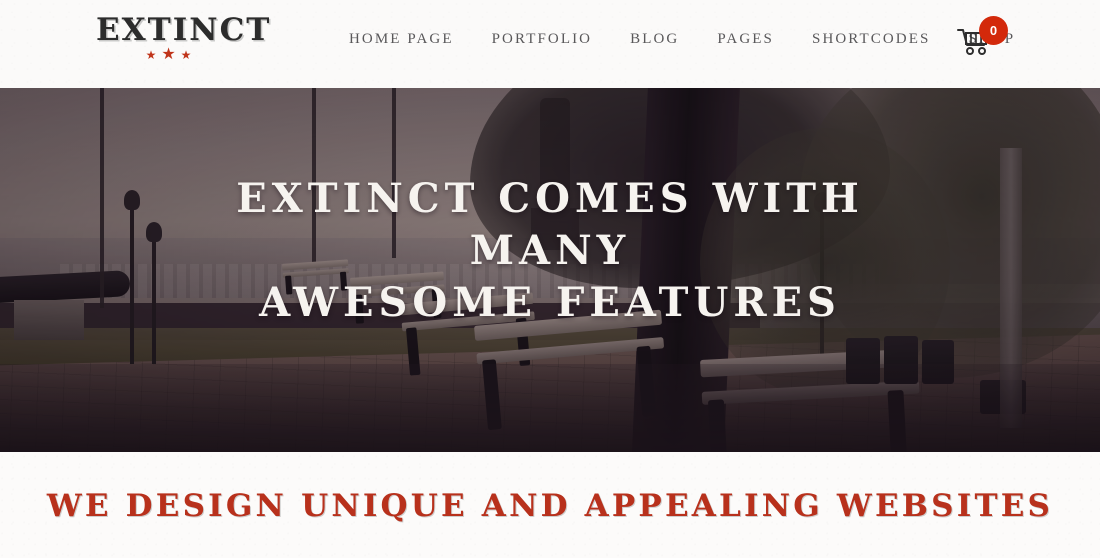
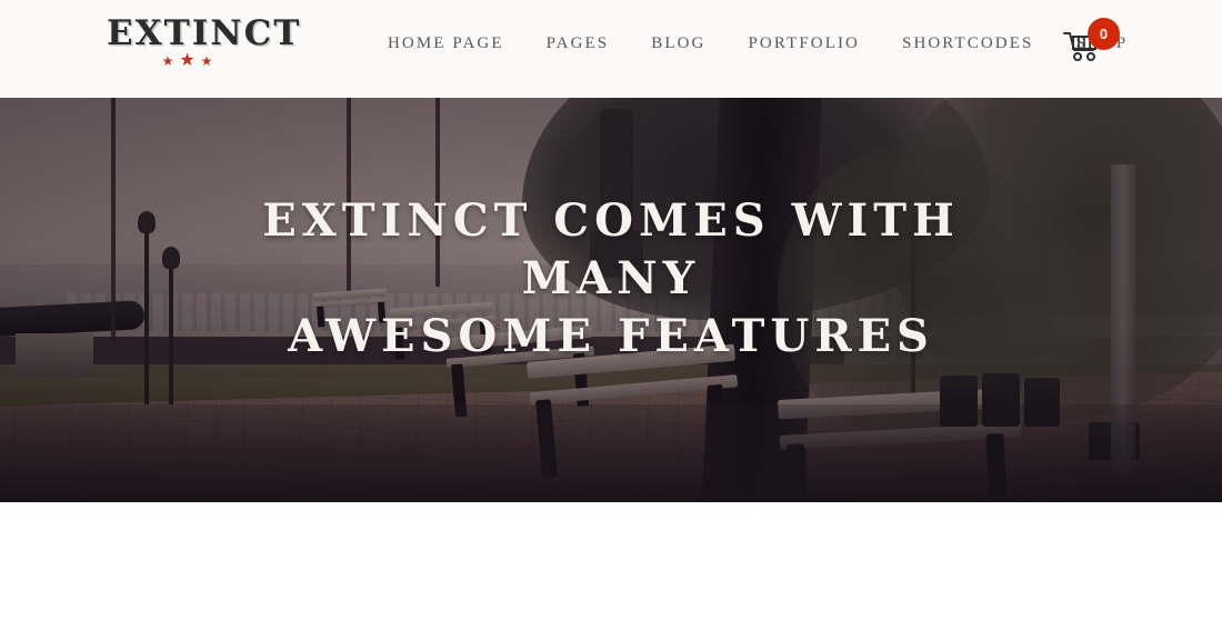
  EXTINCT
  ★★★
  HOME PAGE
- PORTFOLIO
+ PAGES
  BLOG
- PAGES
+ PORTFOLIO
  SHORTCODES
  0
  EXTINCT COMES WITH MANY
  AWESOME FEATURES
- WE DESIGN UNIQUE AND APPEALING WEBSITES
